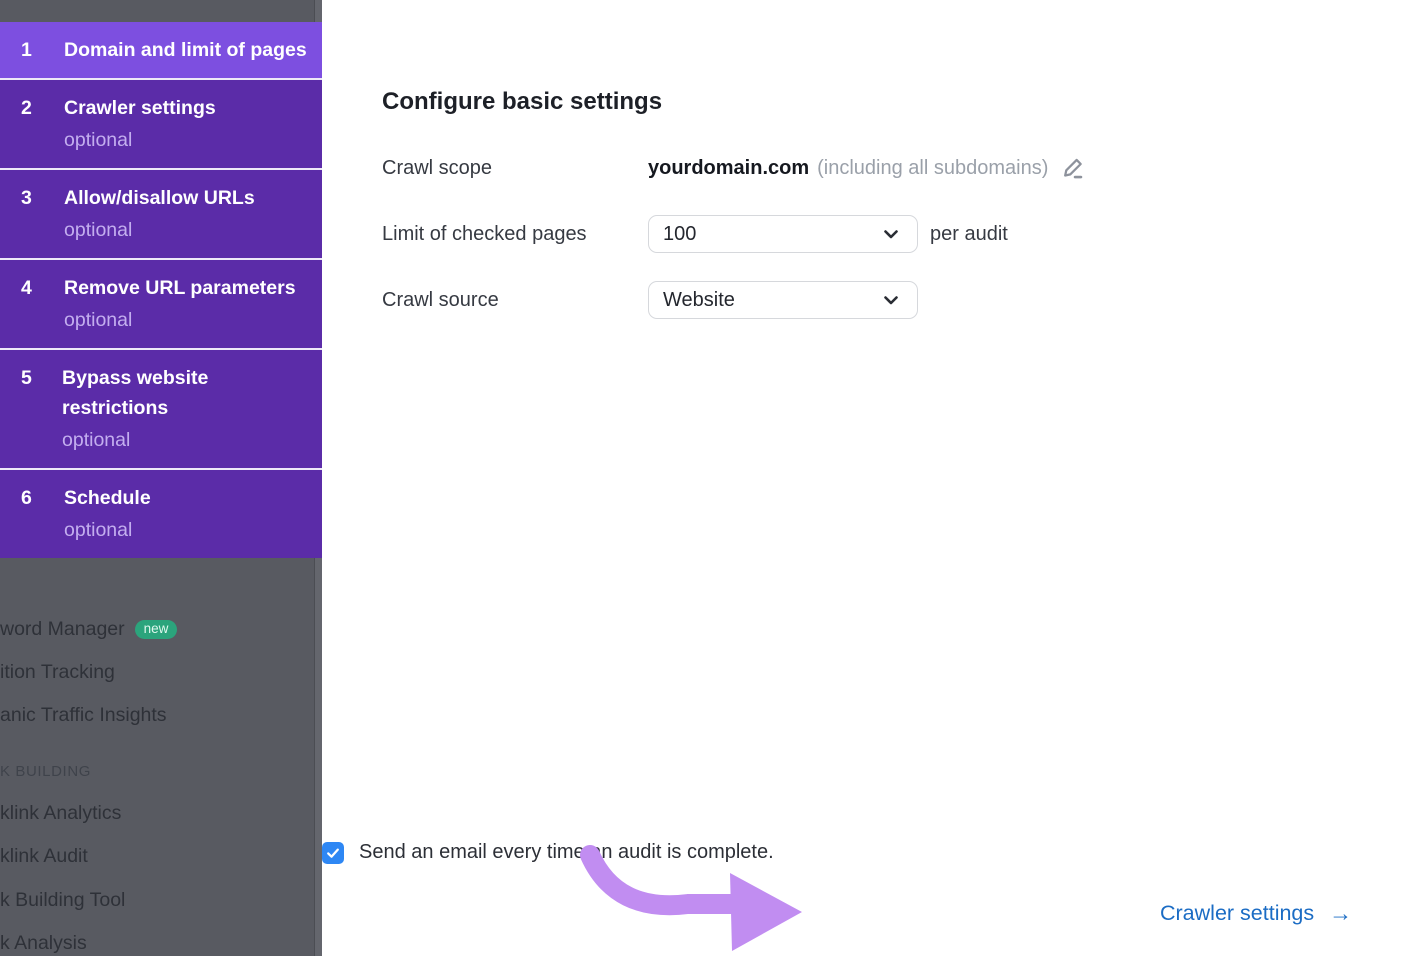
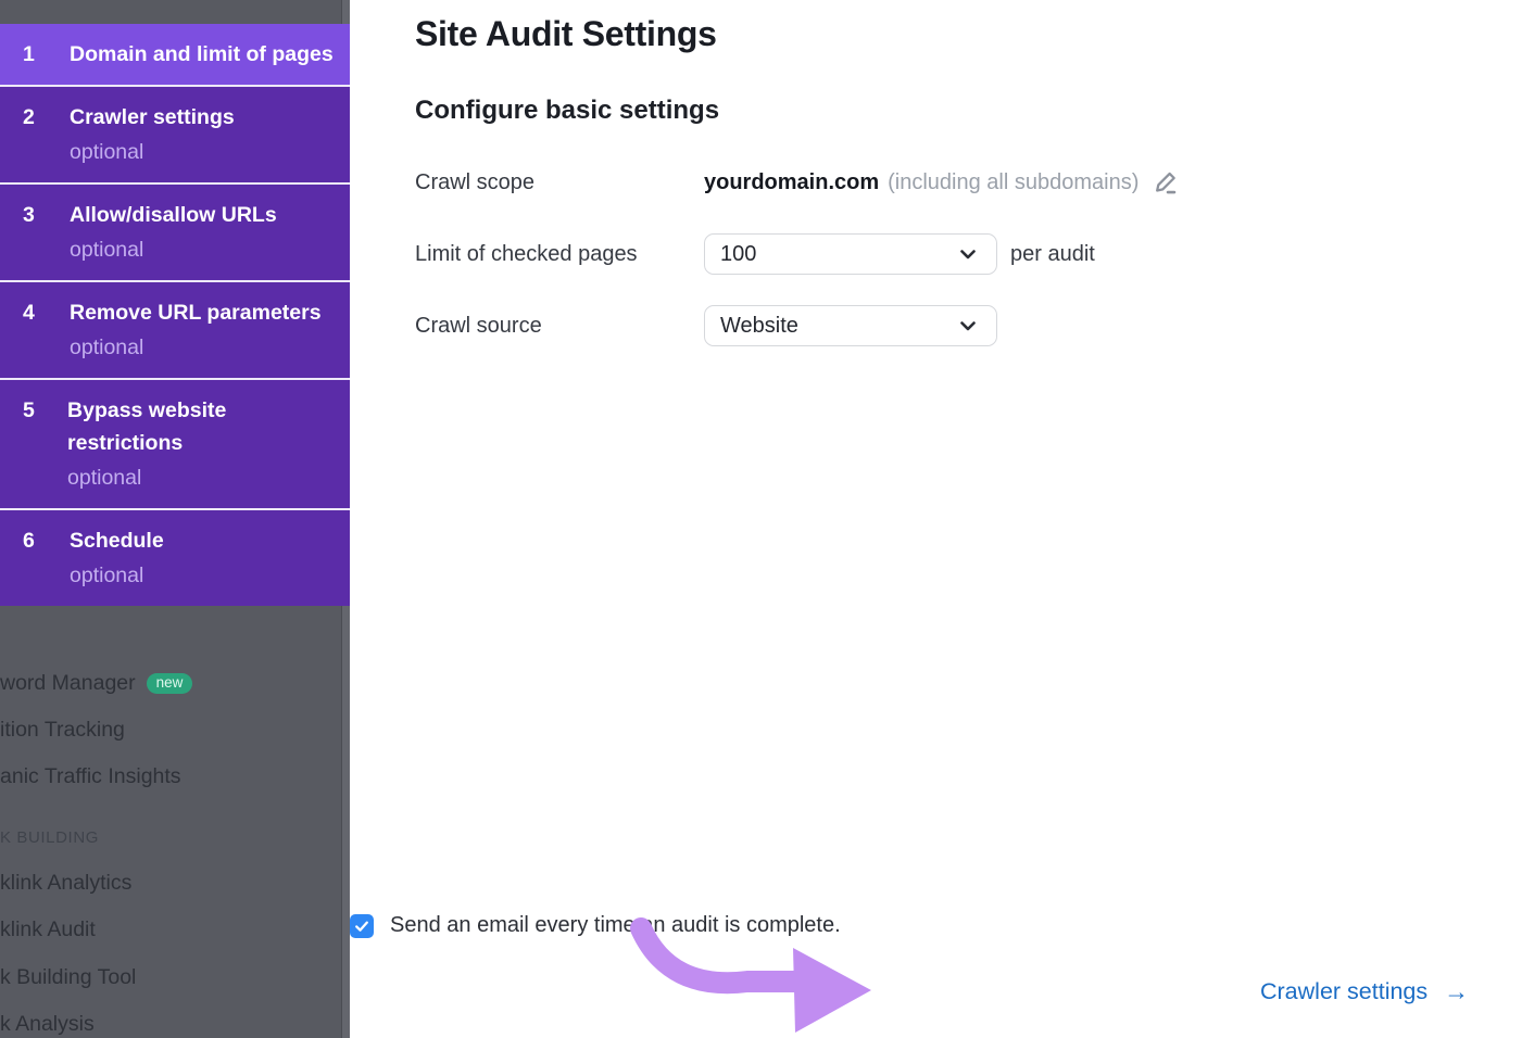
  word Manager
  new
  ition Tracking
  anic Traffic Insights
  K BUILDING
  klink Analytics
  klink Audit
  k Building Tool
  k Analysis
  1
  Domain and limit of pages
  2
  Crawler settings
  optional
  3
  Allow/disallow URLs
  optional
  4
  Remove URL parameters
  optional
  5
  Bypass website restrictions
  optional
  6
  Schedule
  optional
+ Site Audit Settings
  Configure basic settings
  Crawl scope
  yourdomain.com
  (including all subdomains)
  Limit of checked pages
  100
  per audit
  Crawl source
  Website
  Send an email every timen audit is complete.
  Crawler settings
  →
